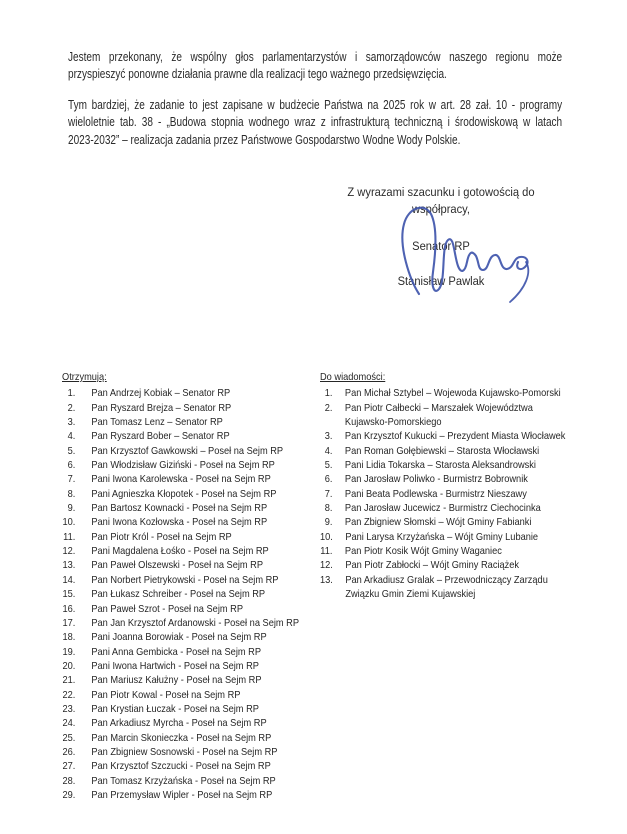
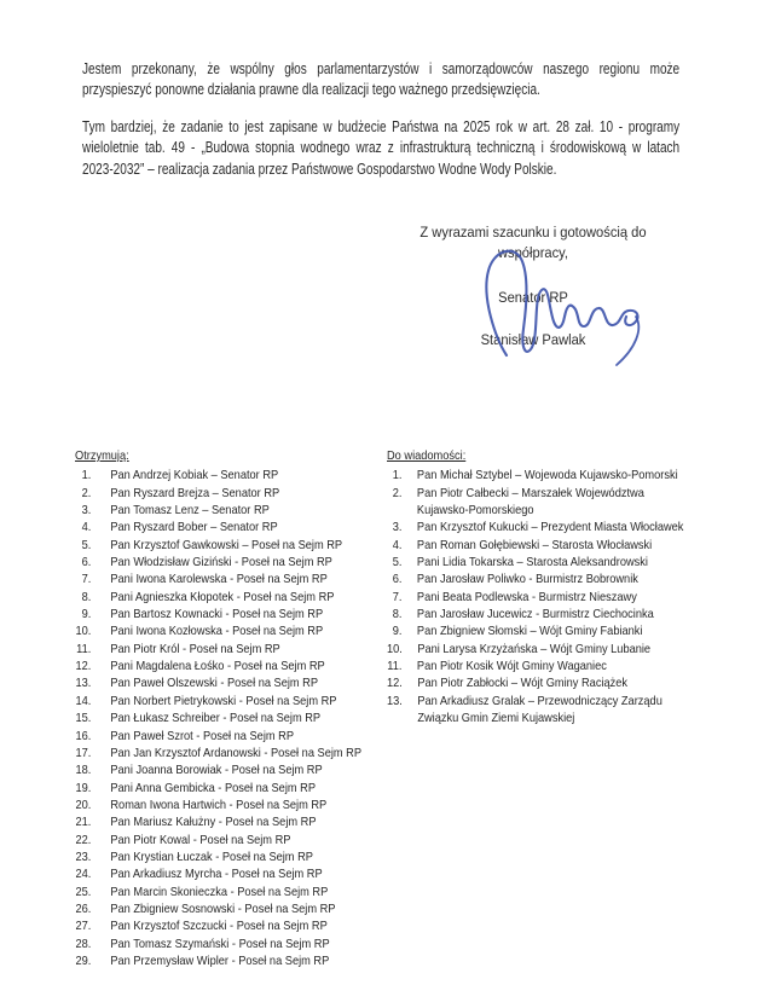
  Jestem przekonany, że wspólny głos parlamentarzystów i samorządowców naszego regionu może
  przyspieszyć ponowne działania prawne dla realizacji tego ważnego przedsięwzięcia.
  Tym bardziej, że zadanie to jest zapisane w budżecie Państwa na 2025 rok w art. 28 zał. 10 - programy
- wieloletnie tab. 38 - „Budowa stopnia wodnego wraz z infrastrukturą techniczną i środowiskową w latach
+ wieloletnie tab. 49 - „Budowa stopnia wodnego wraz z infrastrukturą techniczną i środowiskową w latach
  2023-2032” – realizacja zadania przez Państwowe Gospodarstwo Wodne Wody Polskie.
  Z wyrazami szacunku i gotowością do spółpracy,
  Sentr RP
  Stnisła Pawlak
  Otrzymują:
  1.
  Pan Andrzej Kobiak – Senator RP
  2.
  Pan Ryszard Brejza – Senator RP
  3.
  Pan Tomasz Lenz – Senator RP
  4.
  Pan Ryszard Bober – Senator RP
  5.
  Pan Krzysztof Gawkowski – Poseł na Sejm RP
  6.
  Pan Włodzisław Giziński - Poseł na Sejm RP
  7.
  Pani Iwona Karolewska - Poseł na Sejm RP
  8.
  Pani Agnieszka Kłopotek - Poseł na Sejm RP
  9.
  Pan Bartosz Kownacki - Poseł na Sejm RP
  10.
  Pani Iwona Kozłowska - Poseł na Sejm RP
  11.
  Pan Piotr Król - Poseł na Sejm RP
  12.
  Pani Magdalena Łośko - Poseł na Sejm RP
  13.
  Pan Paweł Olszewski - Poseł na Sejm RP
  14.
  Pan Norbert Pietrykowski - Poseł na Sejm RP
  15.
  Pan Łukasz Schreiber - Poseł na Sejm RP
  16.
  Pan Paweł Szrot - Poseł na Sejm RP
  17.
  Pan Jan Krzysztof Ardanowski - Poseł na Sejm RP
  18.
  Pani Joanna Borowiak - Poseł na Sejm RP
  19.
  Pani Anna Gembicka - Poseł na Sejm RP
  20.
- Pani Iwona Hartwich - Poseł na Sejm RP
+ Roman Iwona Hartwich - Poseł na Sejm RP
  21.
  Pan Mariusz Kałużny - Poseł na Sejm RP
  22.
  Pan Piotr Kowal - Poseł na Sejm RP
  23.
  Pan Krystian Łuczak - Poseł na Sejm RP
  24.
  Pan Arkadiusz Myrcha - Poseł na Sejm RP
  25.
  Pan Marcin Skonieczka - Poseł na Sejm RP
  26.
  Pan Zbigniew Sosnowski - Poseł na Sejm RP
  27.
  Pan Krzysztof Szczucki - Poseł na Sejm RP
  28.
- Pan Tomasz Krzyżańska - Poseł na Sejm RP
+ Pan Tomasz Szymański - Poseł na Sejm RP
  29.
  Pan Przemysław Wipler - Poseł na Sejm RP
  Do wiadomości:
  1.
  Pan Michał Sztybel – Wojewoda Kujawsko-Pomorski
  2.
  Pan Piotr Całbecki – Marszałek Województwa Kujawsko-Pomorskiego
  3.
  Pan Krzysztof Kukucki – Prezydent Miasta Włocławek
  4.
  Pan Roman Gołębiewski – Starosta Włocławski
  5.
  Pani Lidia Tokarska – Starosta Aleksandrowski
  6.
  Pan Jarosław Poliwko - Burmistrz Bobrownik
  7.
  Pani Beata Podlewska - Burmistrz Nieszawy
  8.
  Pan Jarosław Jucewicz - Burmistrz Ciechocinka
  9.
  Pan Zbigniew Słomski – Wójt Gminy Fabianki
  10.
  Pani Larysa Krzyżańska – Wójt Gminy Lubanie
  11.
  Pan Piotr Kosik Wójt Gminy Waganiec
  12.
  Pan Piotr Zabłocki – Wójt Gminy Raciążek
  13.
  Pan Arkadiusz Gralak – Przewodniczący Zarządu Związku Gmin Ziemi Kujawskiej
